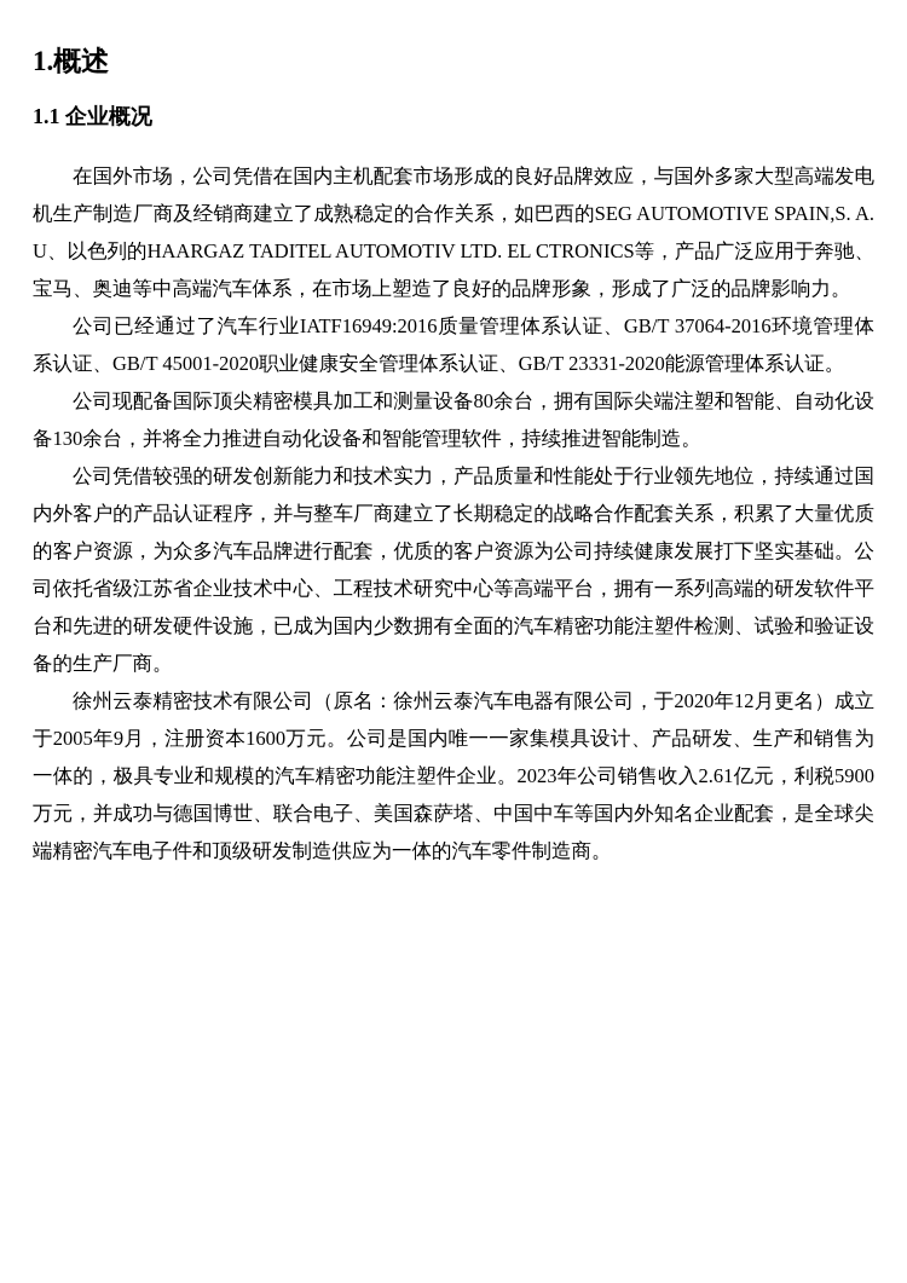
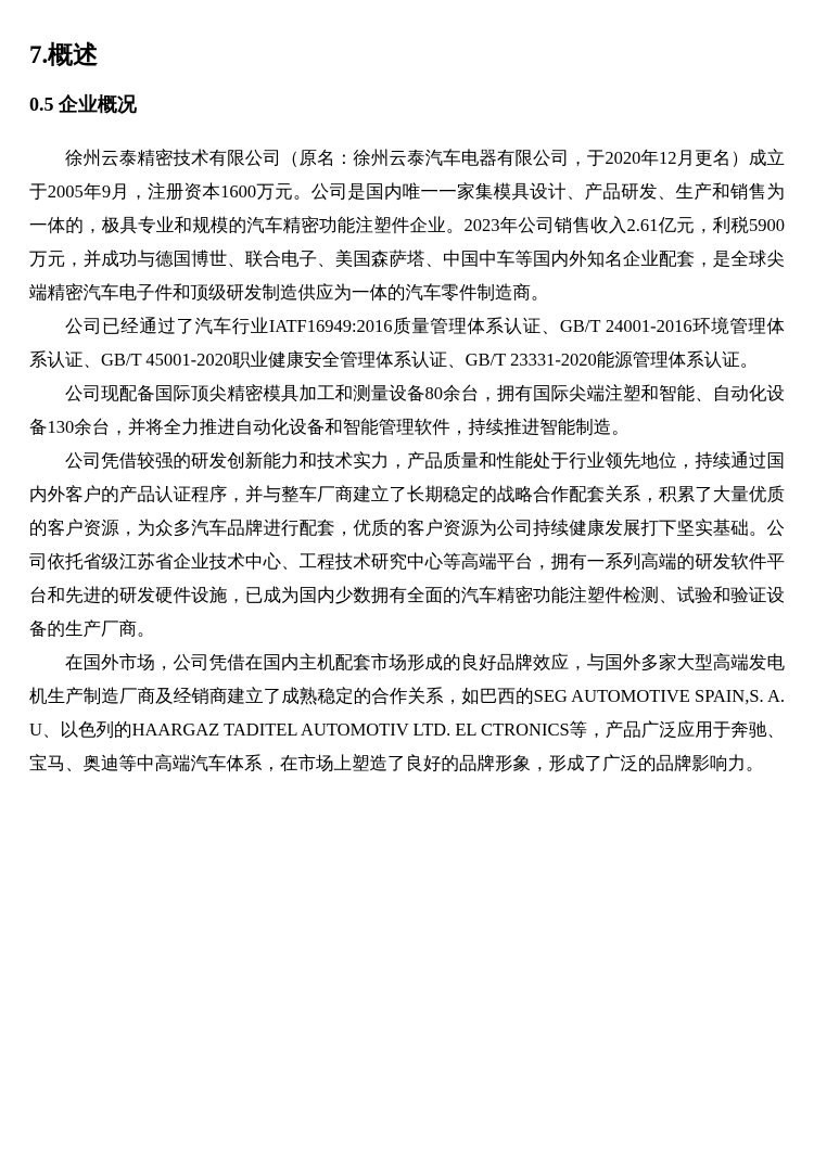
- 1.概述
+ 7.概述
- 1.1 企业概况
+ 0.5 企业概况
- 在国外市场，公司凭借在国内主机配套市场形成的良好品牌效应，与国外多家大型高端发电机生产制造厂商及经销商建立了成熟稳定的合作关系，如巴西的SEG AUTOMOTIVE SPAIN,S. A. U、以色列的HAARGAZ TADITEL AUTOMOTIV LTD. EL CTRONICS等，产品广泛应用于奔驰、宝马、奥迪等中高端汽车体系，在市场上塑造了良好的品牌形象，形成了广泛的品牌影响力。
+ 徐州云泰精密技术有限公司（原名：徐州云泰汽车电器有限公司，于2020年12月更名）成立于2005年9月，注册资本1600万元。公司是国内唯一一家集模具设计、产品研发、生产和销售为一体的，极具专业和规模的汽车精密功能注塑件企业。2023年公司销售收入2.61亿元，利税5900万元，并成功与德国博世、联合电子、美国森萨塔、中国中车等国内外知名企业配套，是全球尖端精密汽车电子件和顶级研发制造供应为一体的汽车零件制造商。
- 公司已经通过了汽车行业IATF16949:2016质量管理体系认证、GB/T 37064-2016环境管理体系认证、GB/T 45001-2020职业健康安全管理体系认证、GB/T 23331-2020能源管理体系认证。
+ 公司已经通过了汽车行业IATF16949:2016质量管理体系认证、GB/T 24001-2016环境管理体系认证、GB/T 45001-2020职业健康安全管理体系认证、GB/T 23331-2020能源管理体系认证。
  公司现配备国际顶尖精密模具加工和测量设备80余台，拥有国际尖端注塑和智能、自动化设备130余台，并将全力推进自动化设备和智能管理软件，持续推进智能制造。
  公司凭借较强的研发创新能力和技术实力，产品质量和性能处于行业领先地位，持续通过国内外客户的产品认证程序，并与整车厂商建立了长期稳定的战略合作配套关系，积累了大量优质的客户资源，为众多汽车品牌进行配套，优质的客户资源为公司持续健康发展打下坚实基础。公司依托省级江苏省企业技术中心、工程技术研究中心等高端平台，拥有一系列高端的研发软件平台和先进的研发硬件设施，已成为国内少数拥有全面的汽车精密功能注塑件检测、试验和验证设备的生产厂商。
- 徐州云泰精密技术有限公司（原名：徐州云泰汽车电器有限公司，于2020年12月更名）成立于2005年9月，注册资本1600万元。公司是国内唯一一家集模具设计、产品研发、生产和销售为一体的，极具专业和规模的汽车精密功能注塑件企业。2023年公司销售收入2.61亿元，利税5900万元，并成功与德国博世、联合电子、美国森萨塔、中国中车等国内外知名企业配套，是全球尖端精密汽车电子件和顶级研发制造供应为一体的汽车零件制造商。
+ 在国外市场，公司凭借在国内主机配套市场形成的良好品牌效应，与国外多家大型高端发电机生产制造厂商及经销商建立了成熟稳定的合作关系，如巴西的SEG AUTOMOTIVE SPAIN,S. A. U、以色列的HAARGAZ TADITEL AUTOMOTIV LTD. EL CTRONICS等，产品广泛应用于奔驰、宝马、奥迪等中高端汽车体系，在市场上塑造了良好的品牌形象，形成了广泛的品牌影响力。
